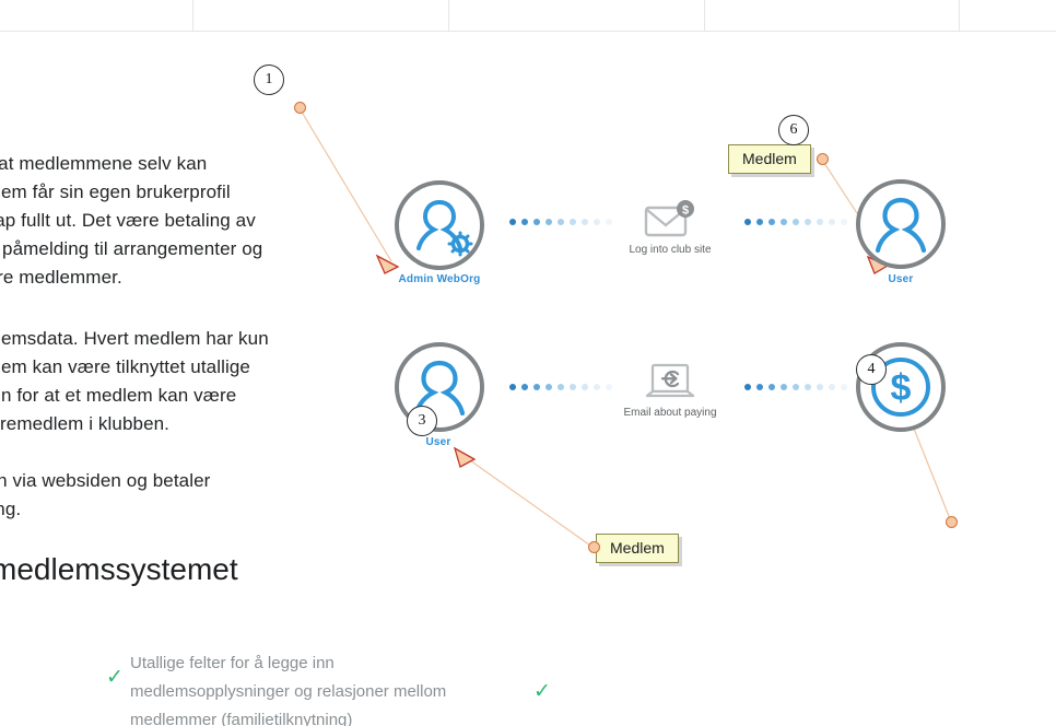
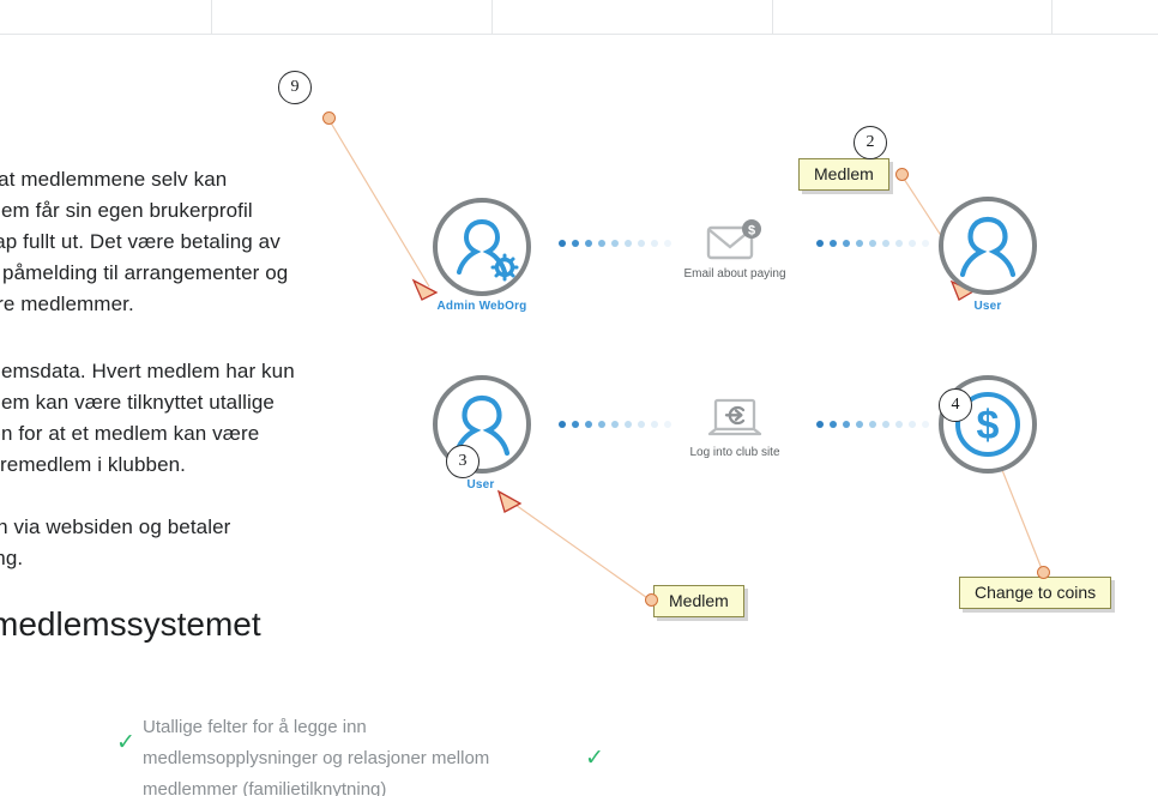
  at medlemmene selv kan
  em får sin egen brukerprofil
  p fullt ut. Det være betaling av
  påmelding til arrangementer og
  e medlemmer.
  emsdata. Hvert medlem har kun
  em kan være tilknyttet utallige
  n for at et medlem kan være
  remedlem i klubben.
  n via websiden og betaler
  medlemssystemet
  Admin WebOrg
  $
- Log into club site
+ Email about paying
  User
  User
- Email about paying
+ Log into club site
  $
- 1
+ 9
- 6
+ 2
  3
  4
  Medlem
  Medlem
+ Change to coins
  ✓
  Utallige felter for å legge inn
  medlemsopplysninger og relasjoner mellom
  medlemmer (familietilknytning)
  ✓
